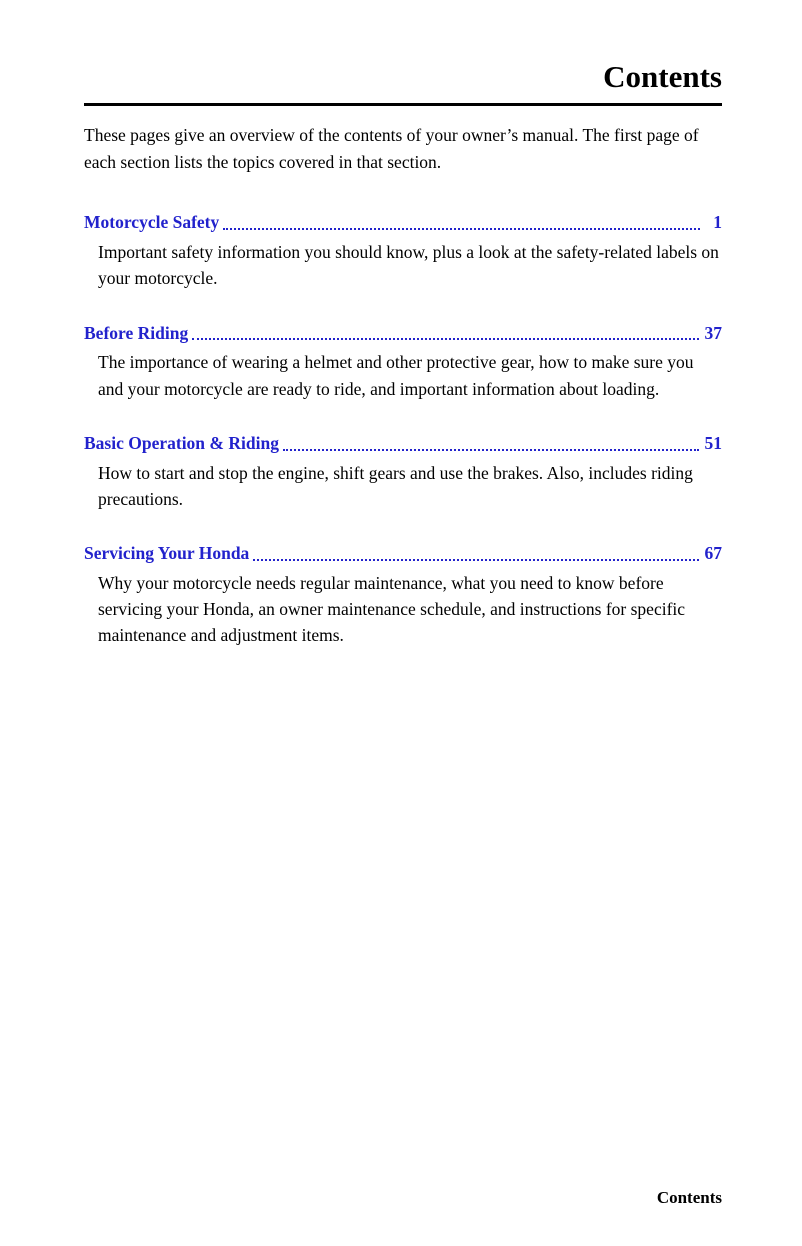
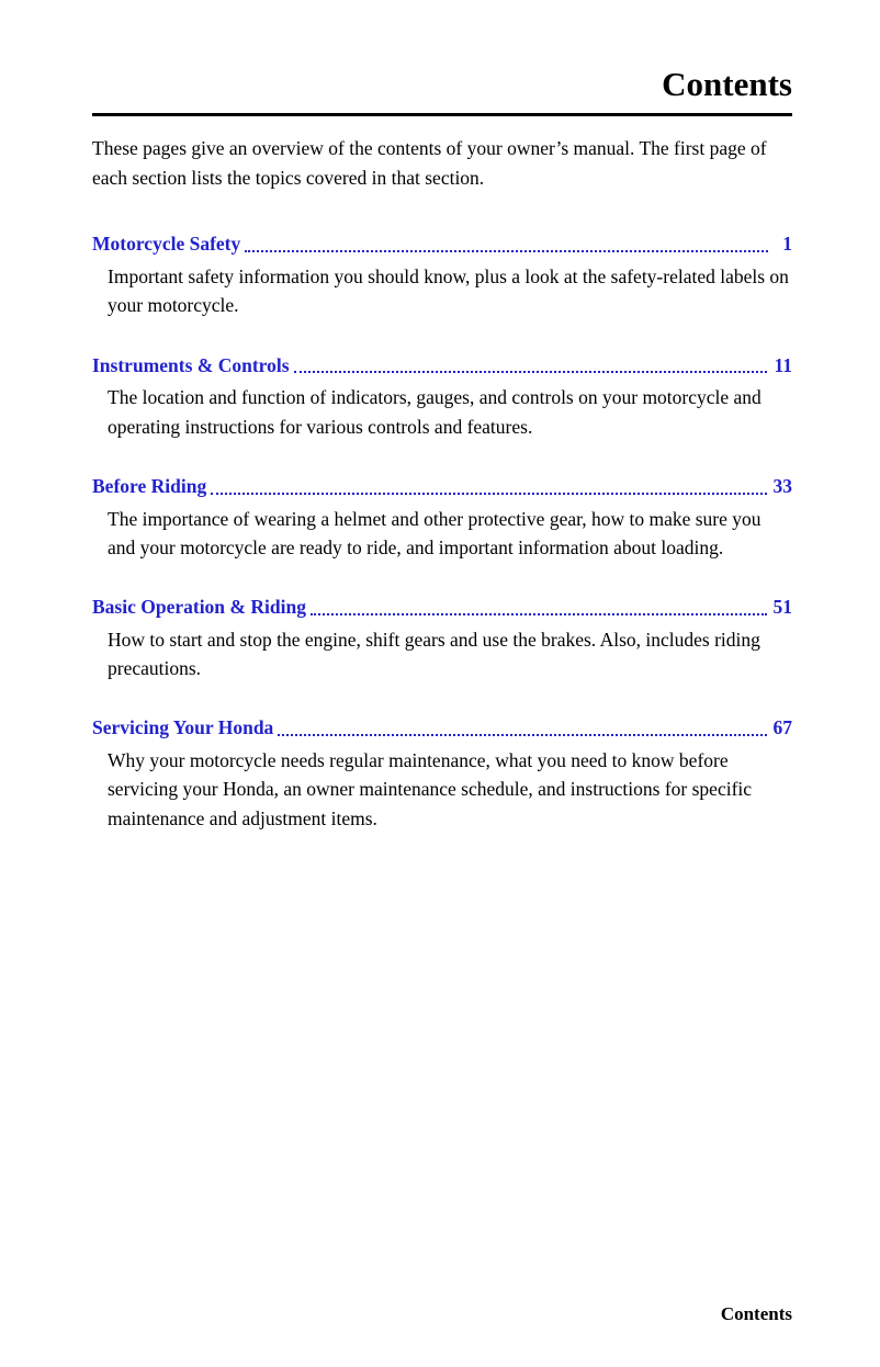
  Contents
  These pages give an overview of the contents of your owner’s manual. The first page of each section lists the topics covered in that section.
  Motorcycle Safety
  1
  Important safety information you should know, plus a look at the safety-related labels on your motorcycle.
+ Instruments & Controls
+ 11
+ The location and function of indicators, gauges, and controls on your motorcycle and operating instructions for various controls and features.
  Before Riding
- 37
+ 33
  The importance of wearing a helmet and other protective gear, how to make sure you and your motorcycle are ready to ride, and important information about loading.
  Basic Operation & Riding
  51
  How to start and stop the engine, shift gears and use the brakes. Also, includes riding precautions.
  Servicing Your Honda
  67
  Why your motorcycle needs regular maintenance, what you need to know before servicing your Honda, an owner maintenance schedule, and instructions for specific maintenance and adjustment items.
  Contents
